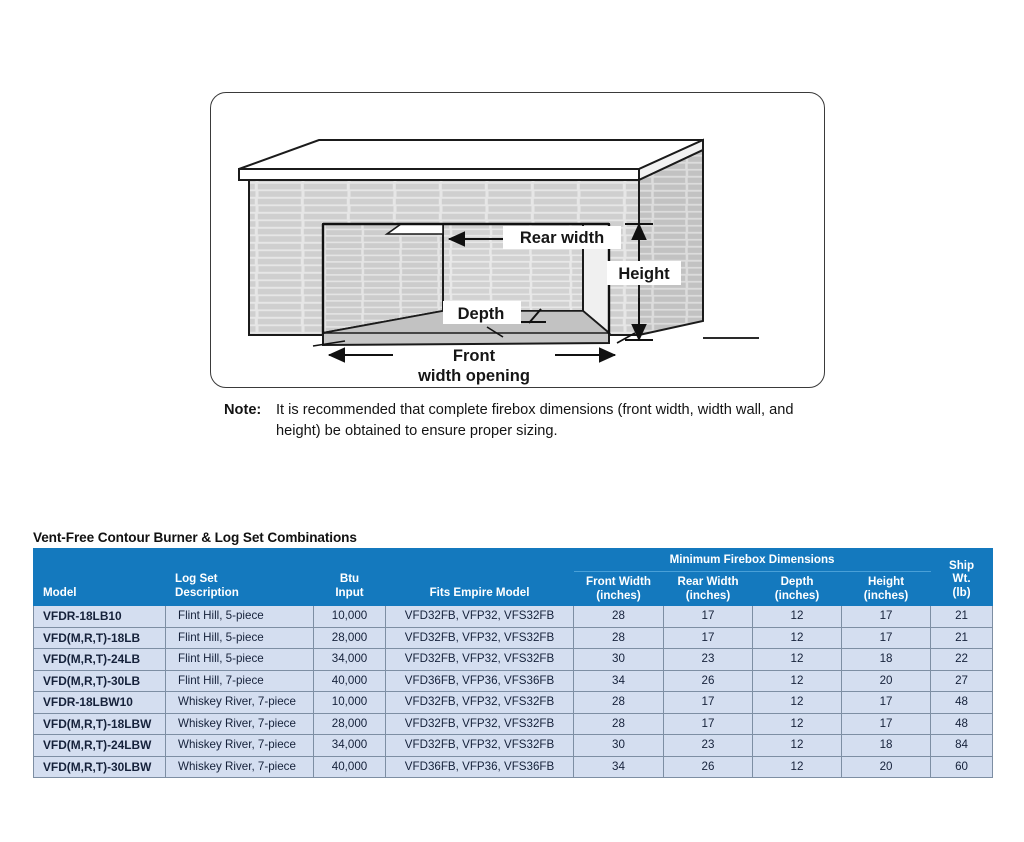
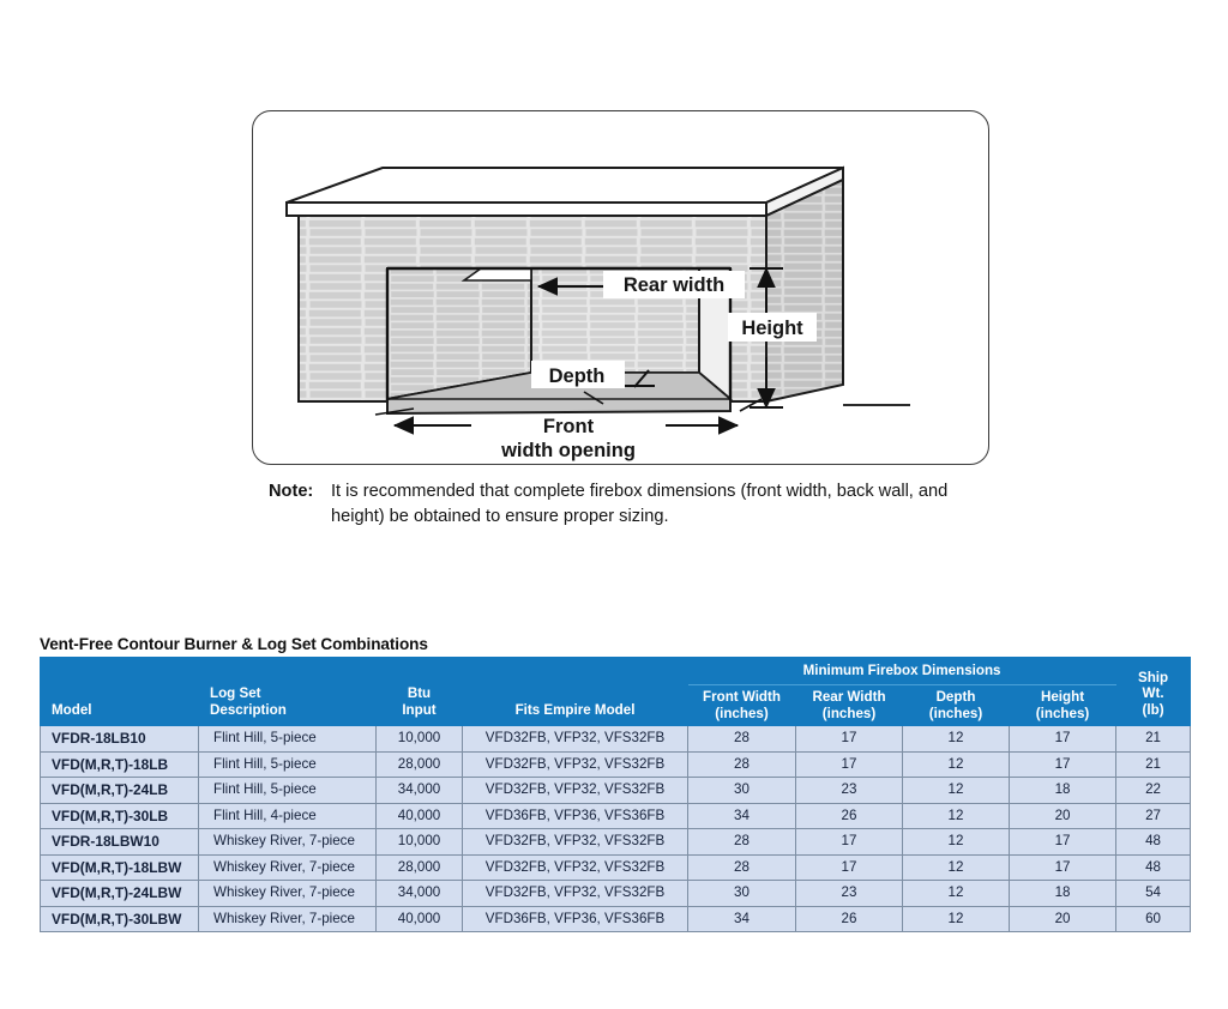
  Rear width
  Height
  Depth
  Front
  width opening
  Note:
- It is recommended that complete firebox dimensions (front width, width wall, and height) be obtained to ensure proper sizing.
+ It is recommended that complete firebox dimensions (front width, back wall, and height) be obtained to ensure proper sizing.
  Vent-Free Contour Burner & Log Set Combinations
  Model	Log Set Description	Btu Input	Fits Empire Model	Minimum Firebox Dimensions	Ship Wt. (lb)
  Front Width (inches)	Rear Width (inches)	Depth (inches)	Height (inches)
  VFDR-18LB10	Flint Hill, 5-piece	10,000	VFD32FB, VFP32, VFS32FB	28	17	12	17	21
  VFD(M,R,T)-18LB	Flint Hill, 5-piece	28,000	VFD32FB, VFP32, VFS32FB	28	17	12	17	21
  VFD(M,R,T)-24LB	Flint Hill, 5-piece	34,000	VFD32FB, VFP32, VFS32FB	30	23	12	18	22
- VFD(M,R,T)-30LB	Flint Hill, 7-piece	40,000	VFD36FB, VFP36, VFS36FB	34	26	12	20	27
+ VFD(M,R,T)-30LB	Flint Hill, 4-piece	40,000	VFD36FB, VFP36, VFS36FB	34	26	12	20	27
  VFDR-18LBW10	Whiskey River, 7-piece	10,000	VFD32FB, VFP32, VFS32FB	28	17	12	17	48
  VFD(M,R,T)-18LBW	Whiskey River, 7-piece	28,000	VFD32FB, VFP32, VFS32FB	28	17	12	17	48
- VFD(M,R,T)-24LBW	Whiskey River, 7-piece	34,000	VFD32FB, VFP32, VFS32FB	30	23	12	18	84
+ VFD(M,R,T)-24LBW	Whiskey River, 7-piece	34,000	VFD32FB, VFP32, VFS32FB	30	23	12	18	54
  VFD(M,R,T)-30LBW	Whiskey River, 7-piece	40,000	VFD36FB, VFP36, VFS36FB	34	26	12	20	60
